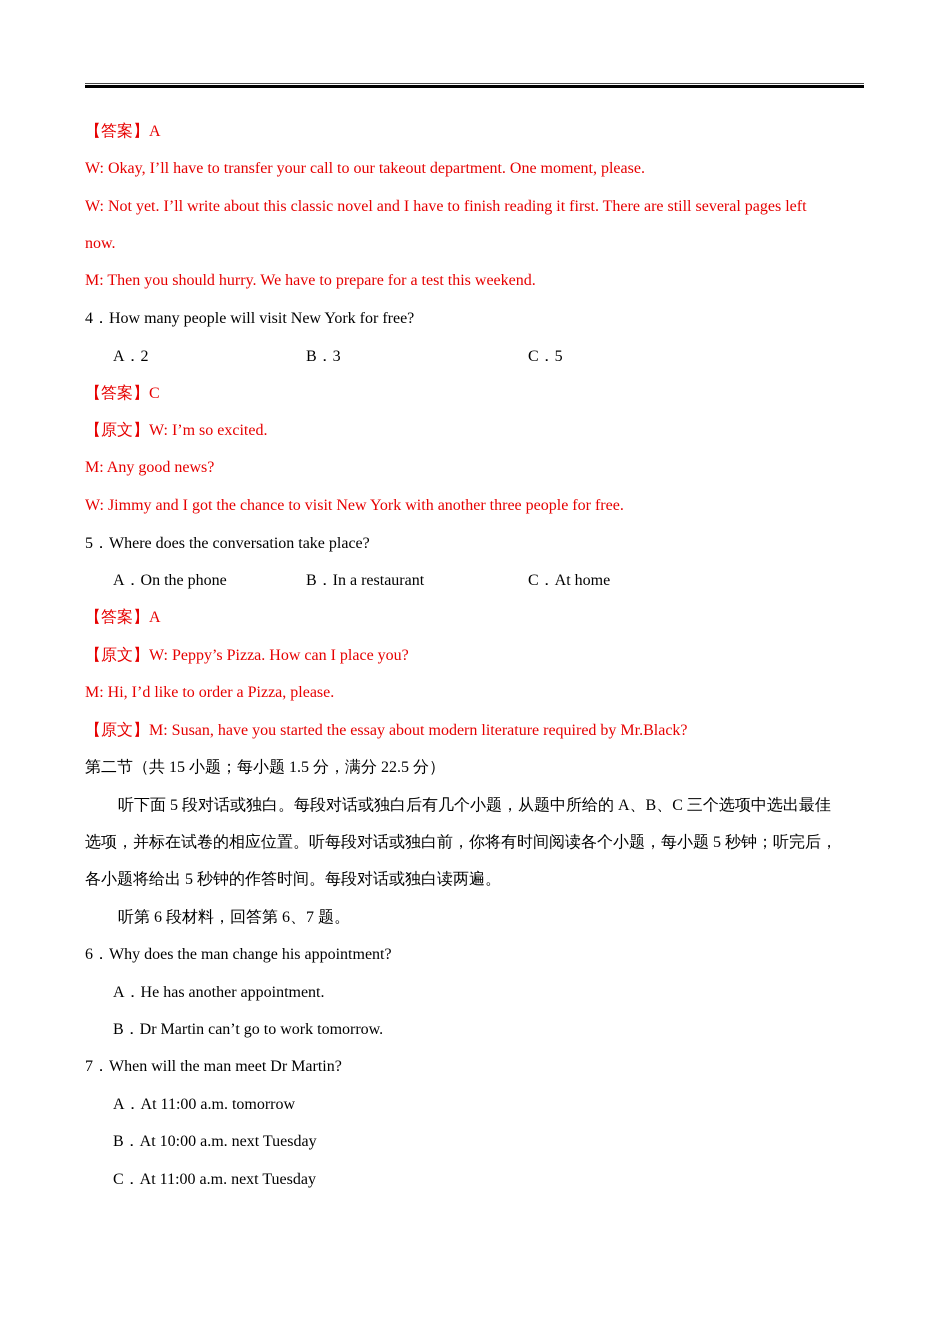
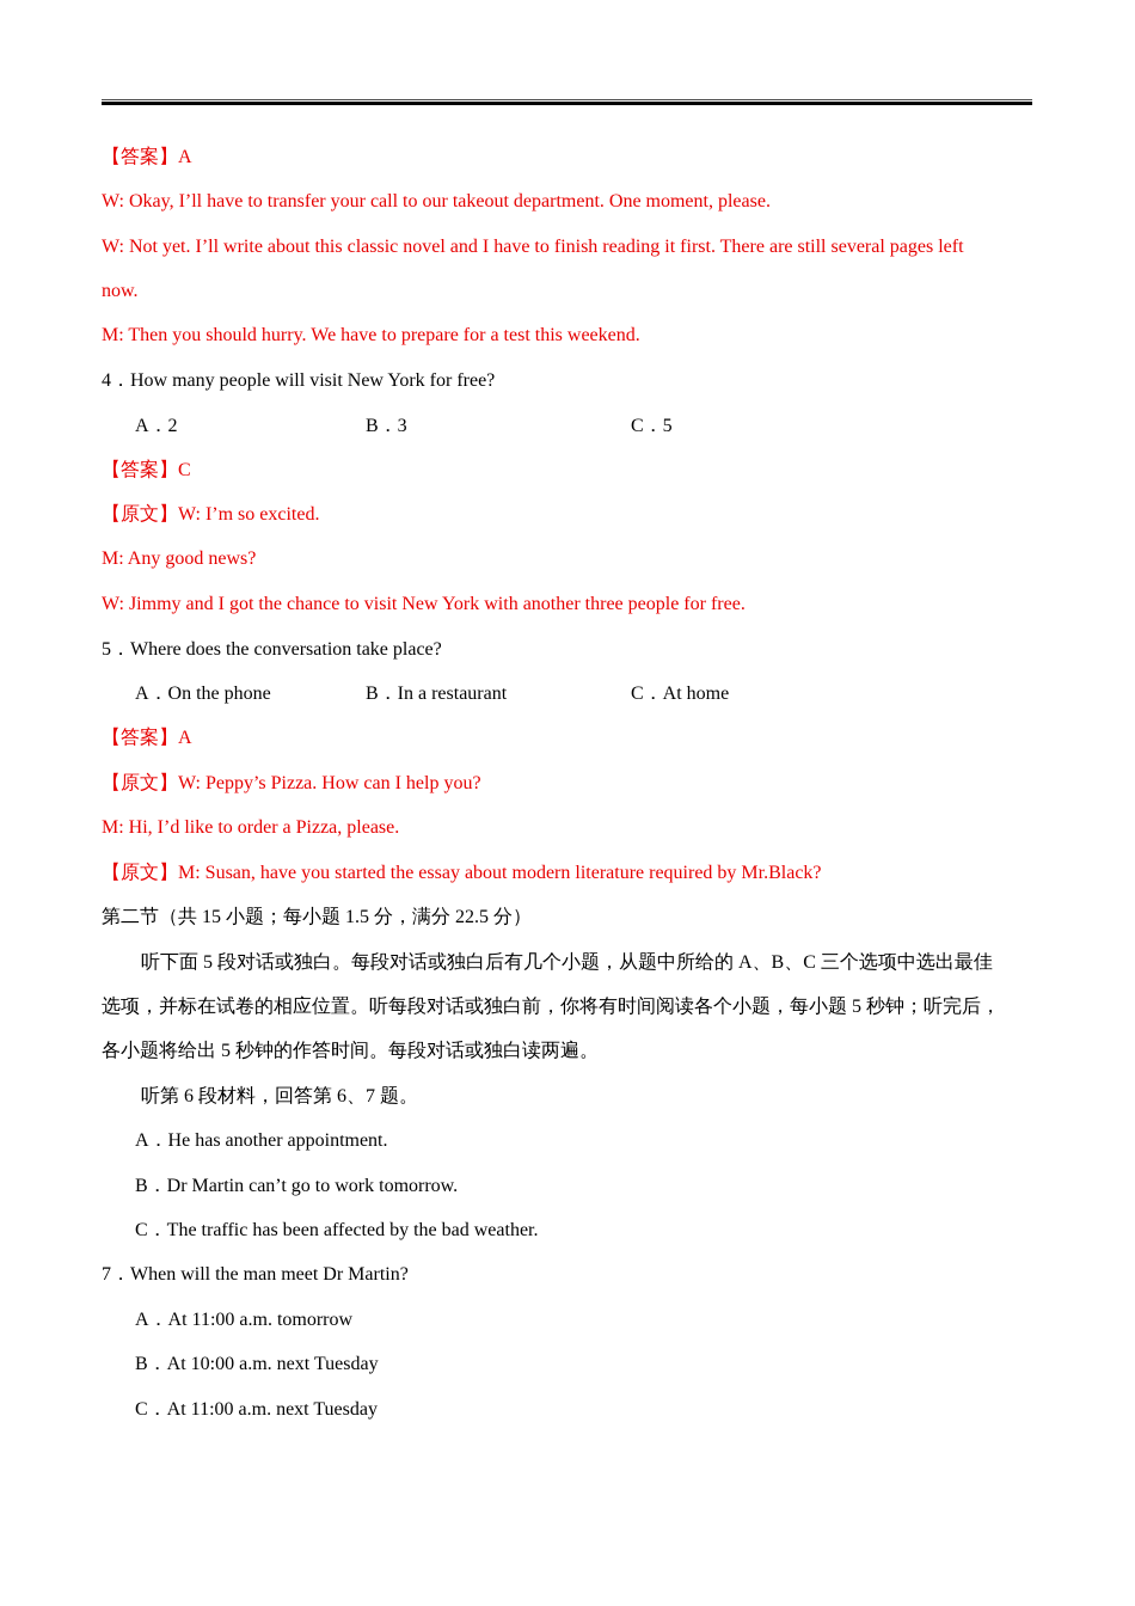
  【答案】A
  W: Okay, I’ll have to transfer your call to our takeout department. One moment, please.
  W: Not yet. I’ll write about this classic novel and I have to finish reading it first. There are still several pages left
  now.
  M: Then you should hurry. We have to prepare for a test this weekend.
  4．How many people will visit New York for free?
  A．2
  B．3
  C．5
  【答案】C
  【原文】W: I’m so excited.
  M: Any good news?
  W: Jimmy and I got the chance to visit New York with another three people for free.
  5．Where does the conversation take place?
  A．On the phone
  B．In a restaurant
  C．At home
  【答案】A
- 【原文】W: Peppy’s Pizza. How can I place you?
+ 【原文】W: Peppy’s Pizza. How can I help you?
  M: Hi, I’d like to order a Pizza, please.
  【原文】M: Susan, have you started the essay about modern literature required by Mr.Black?
  第二节（共 15 小题；每小题 1.5 分，满分 22.5 分）
  听下面 5 段对话或独白。每段对话或独白后有几个小题，从题中所给的 A、B、C 三个选项中选出最佳
  选项，并标在试卷的相应位置。听每段对话或独白前，你将有时间阅读各个小题，每小题 5 秒钟；听完后，
  各小题将给出 5 秒钟的作答时间。每段对话或独白读两遍。
  听第 6 段材料，回答第 6、7 题。
- 6．Why does the man change his appointment?
  A．He has another appointment.
  B．Dr Martin can’t go to work tomorrow.
+ C．The traffic has been affected by the bad weather.
  7．When will the man meet Dr Martin?
  A．At 11:00 a.m. tomorrow
  B．At 10:00 a.m. next Tuesday
  C．At 11:00 a.m. next Tuesday
